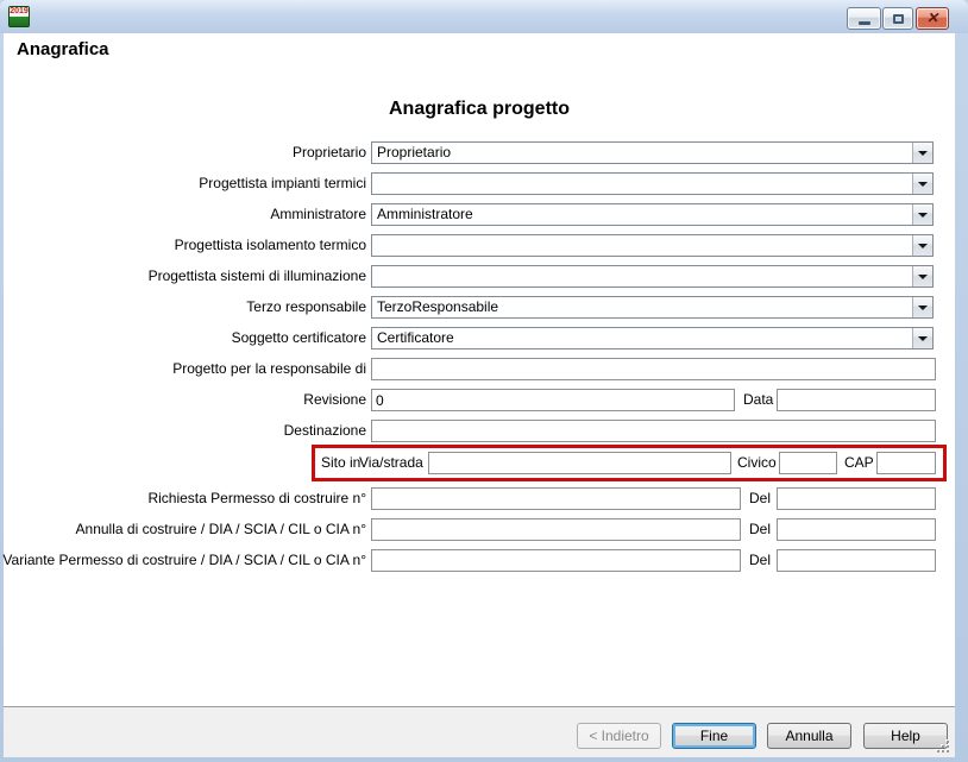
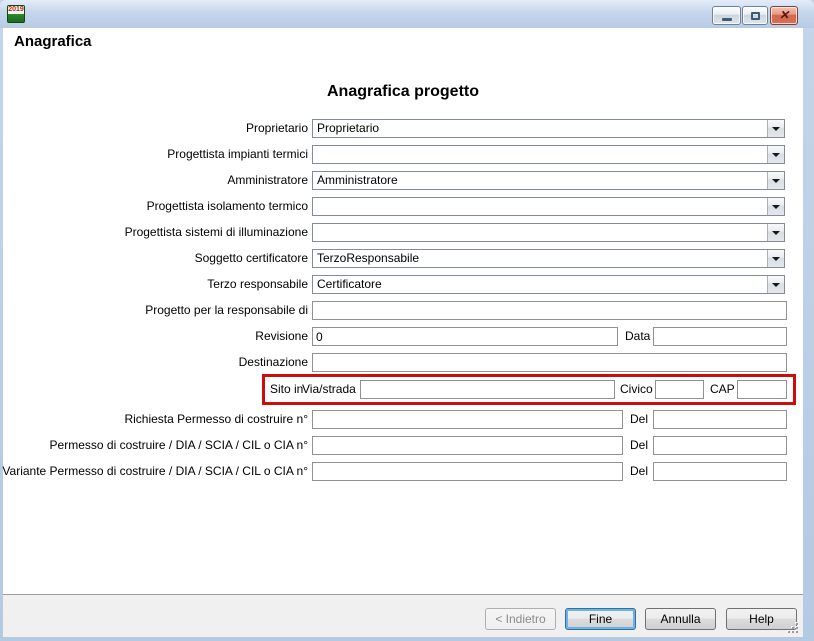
  ✕
  Anagrafica
  Anagrafica progetto
  Proprietario
  Proprietario
  Progettista impianti termici
  Amministratore
  Amministratore
  Progettista isolamento termico
  Progettista sistemi di illuminazione
- Terzo responsabile
+ Soggetto certificatore
  TerzoResponsabile
- Soggetto certificatore
+ Terzo responsabile
  Certificatore
  Progetto per la responsabile di
  Revisione
  0
  Data
  Destinazione
  Sito in
  Via/strada
  Civico
  CAP
  Richiesta Permesso di costruire n°
  Del
- Annulla di costruire / DIA / SCIA / CIL o CIA n°
+ Permesso di costruire / DIA / SCIA / CIL o CIA n°
  Del
  Variante Permesso di costruire / DIA / SCIA / CIL o CIA n°
  Del
  < Indietro
  Fine
  Annulla
  Help
